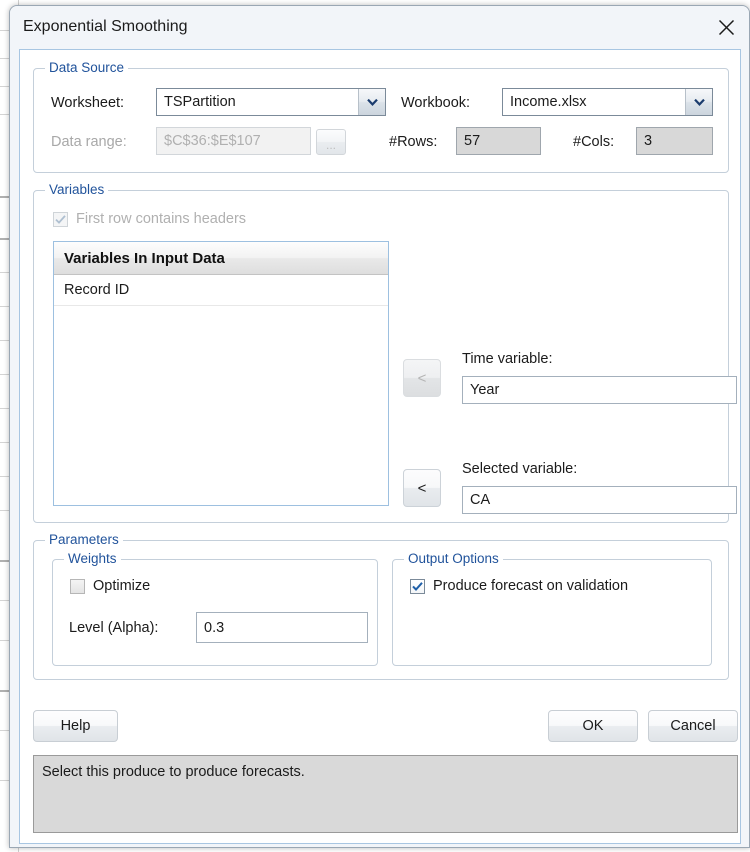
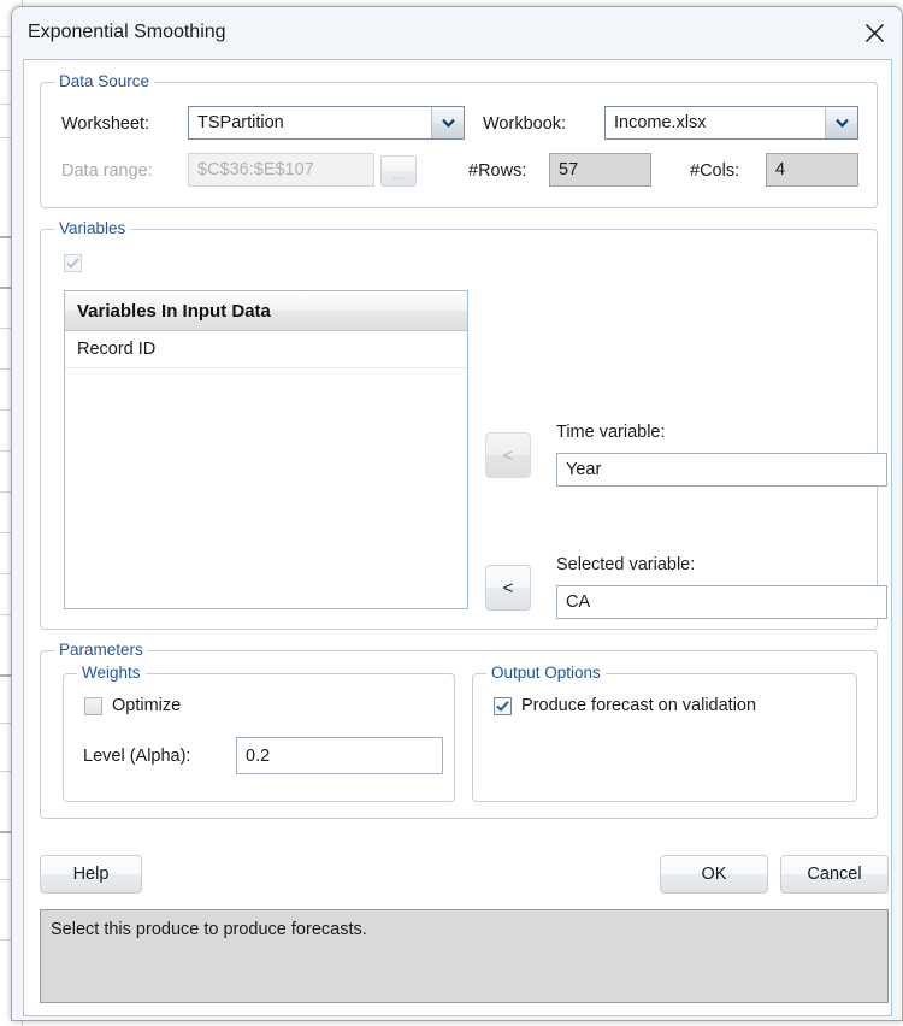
  Exponential Smoothing
  Data Source
  Worksheet:
  TSPartition
  Workbook:
  Income.xlsx
  Data range:
  $C$36:$E$107
  ...
  #Rows:
  57
  #Cols:
- 3
+ 4
  Variables
- First row contains headers
  Variables In Input Data
  Record ID
  <
  Time variable:
  Year
  <
  Selected variable:
  CA
  Parameters
  Weights
  Optimize
  Level (Alpha):
- 0.3
+ 0.2
  Output Options
  Produce forecast on validation
  Help
  OK
  Cancel
  Select this produce to produce forecasts.
